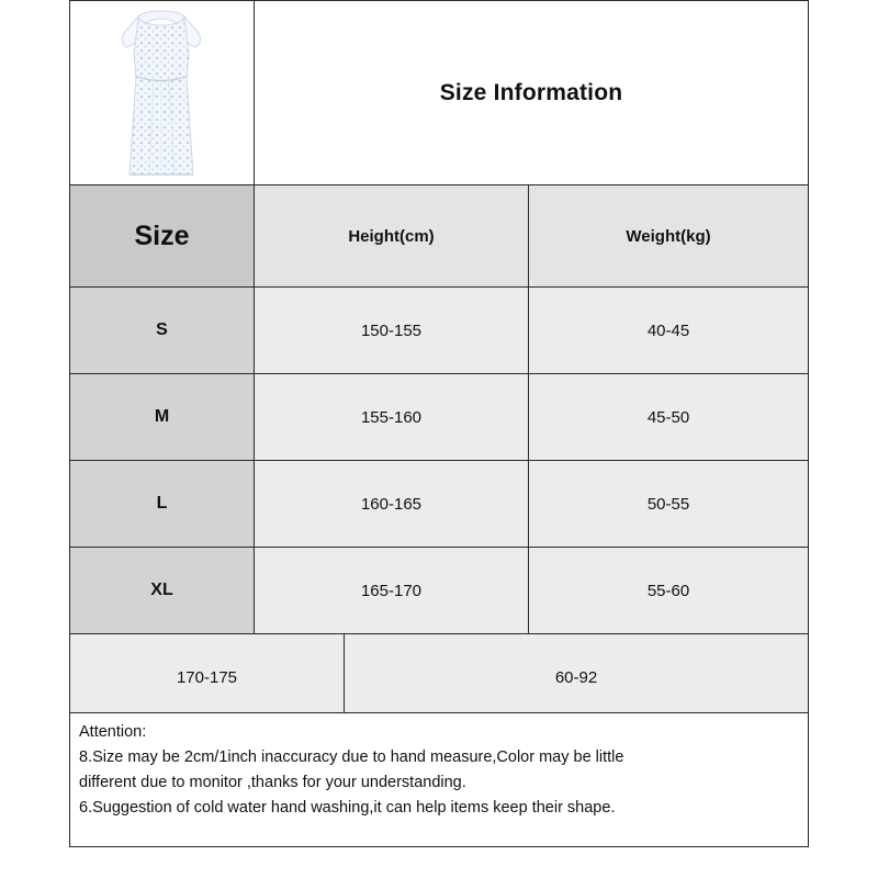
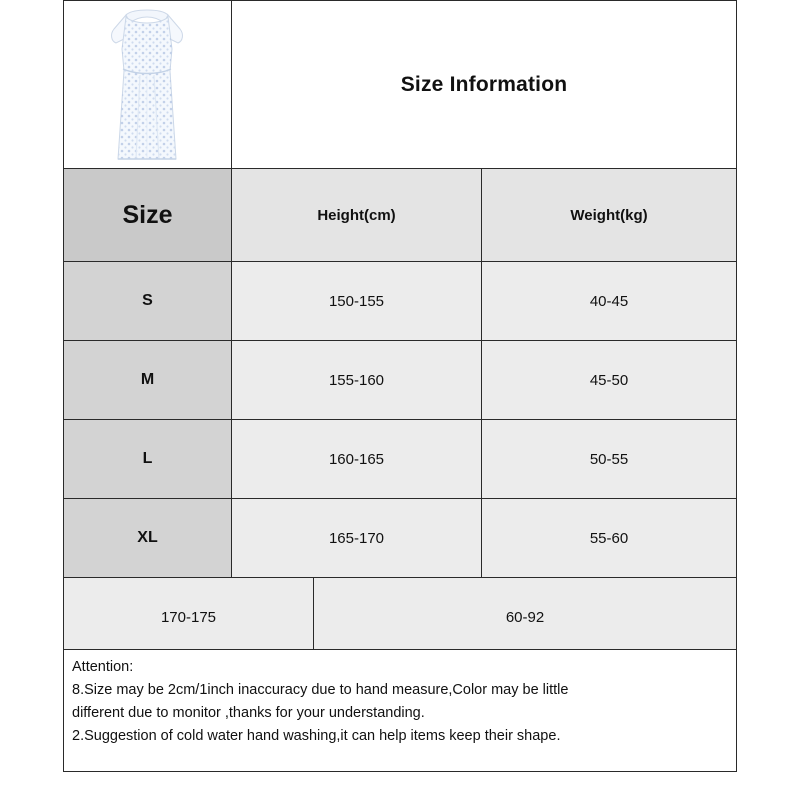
  Size Information
  Size
  Height(cm)
  Weight(kg)
  S
  150-155
  40-45
  M
  155-160
  45-50
  L
  160-165
  50-55
  XL
  165-170
  55-60
  170-175
  60-92
  Attention:
  8.Size may be 2cm/1inch inaccuracy due to hand measure,Color may be little
  different due to monitor ,thanks for your understanding.
- 6.Suggestion of cold water hand washing,it can help items keep their shape.
+ 2.Suggestion of cold water hand washing,it can help items keep their shape.
